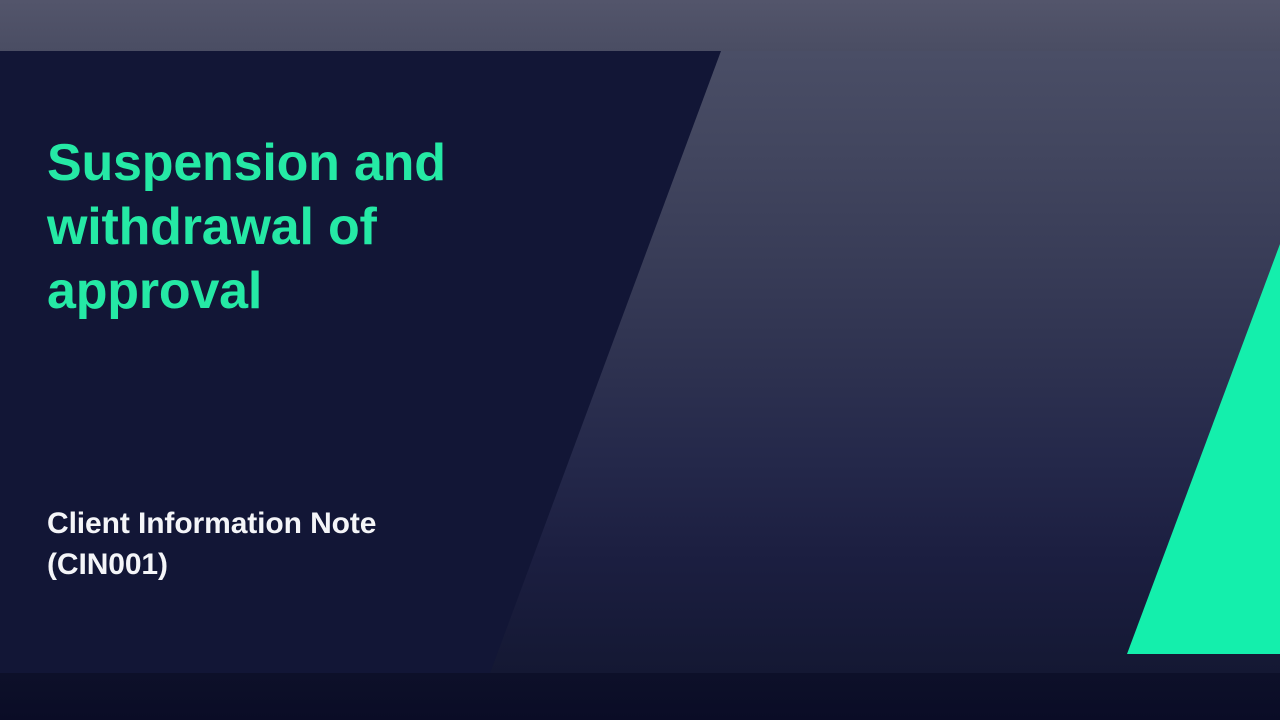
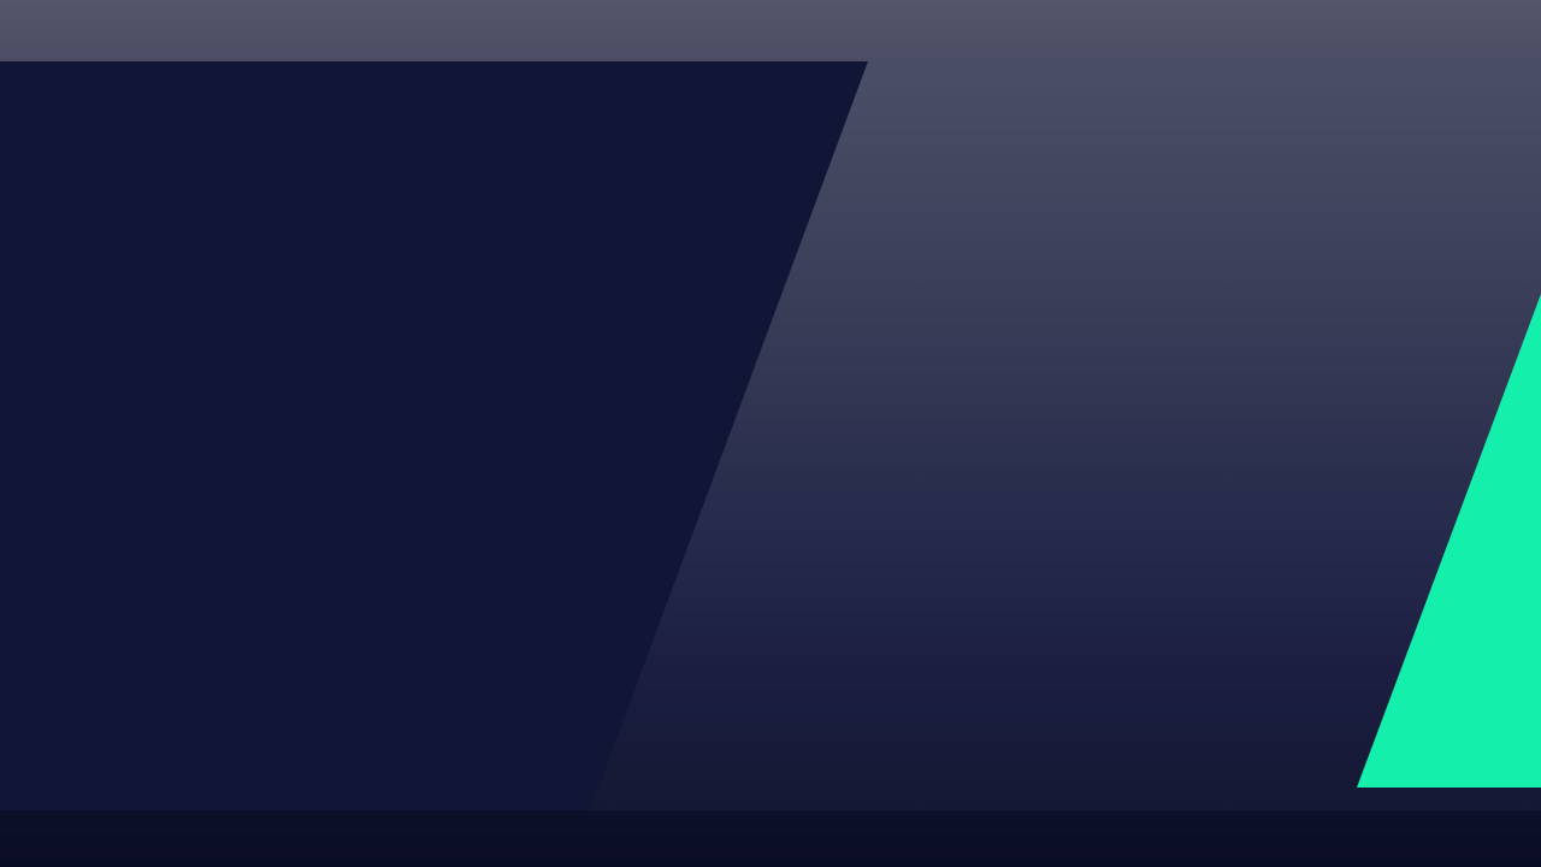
- Suspension and withdrawal of approval
- Client Information Note (CIN001)
